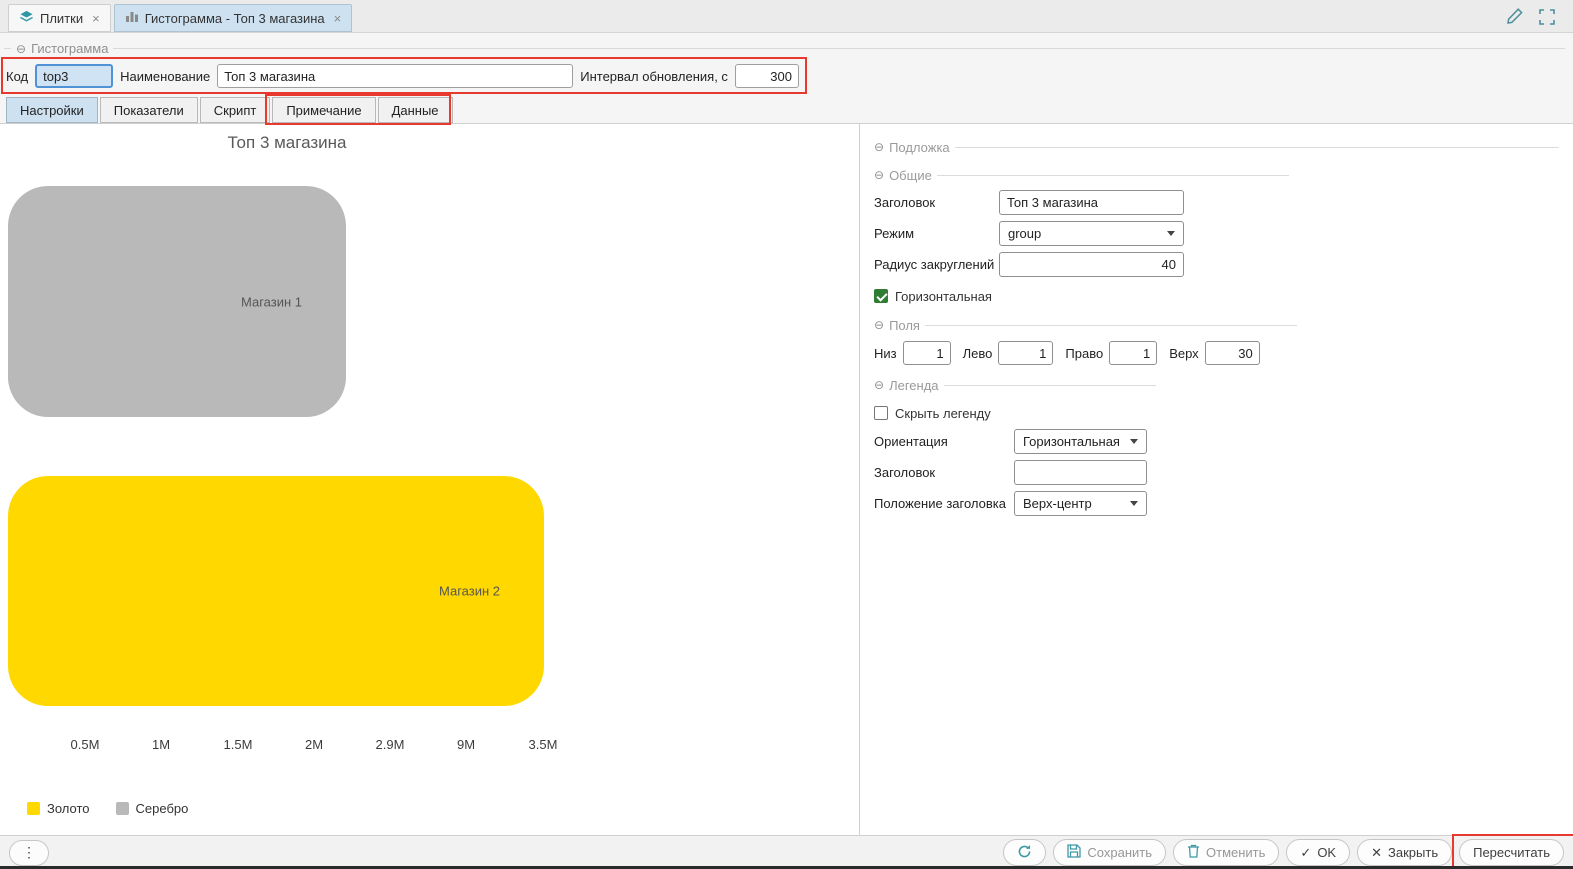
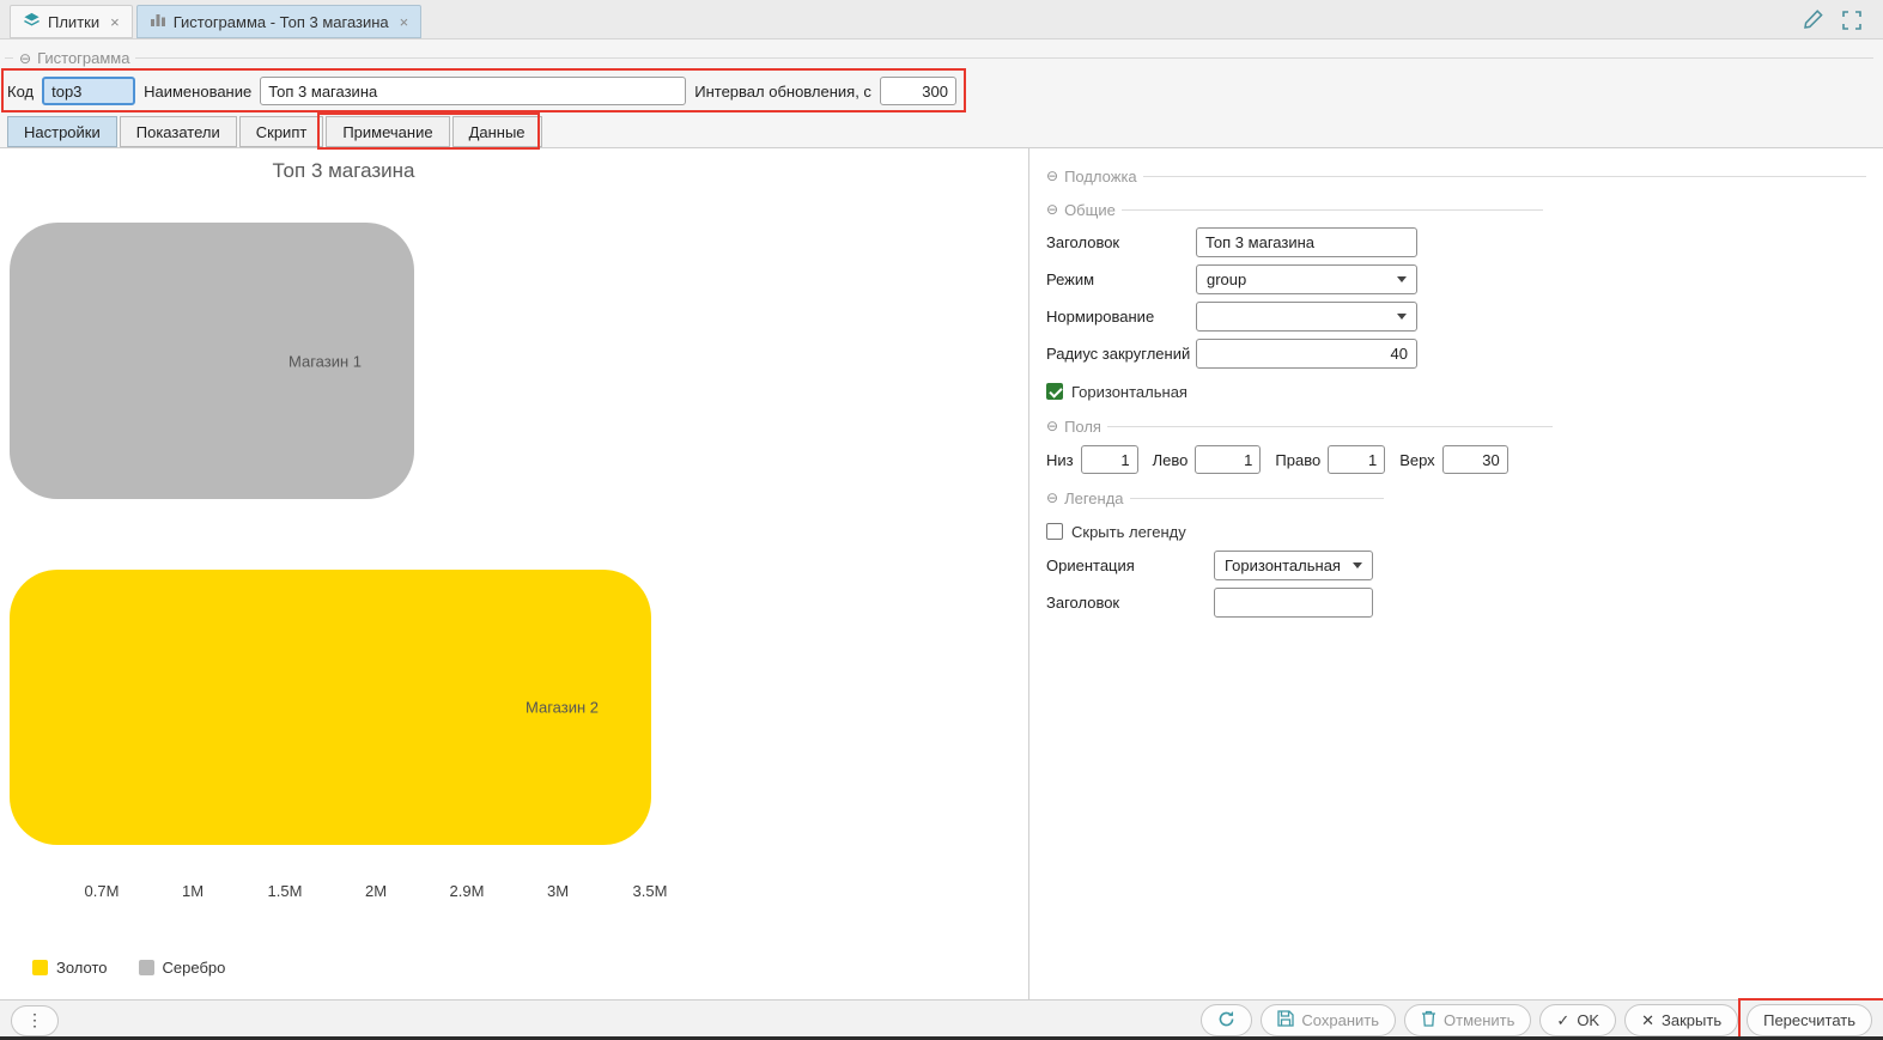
  Плитки
  ×
  Гистограмма - Топ 3 магазина
  ×
  ⊖
  Гистограмма
  Код
  top3
  Наименование
  Топ 3 магазина
  Интервал обновления, с
  300
  Настройки
  Показатели
  Скрипт
  Примечание
  Данные
  Топ 3 магазина
  Магазин 1
  Магазин 2
- 0.5M
+ 0.7M
  1M
  1.5M
  2M
  2.9M
- 9M
+ 3M
  3.5M
  Золото
  Серебро
  ⊖
  Подложка
  ⊖
  Общие
  Заголовок
  Топ 3 магазина
  Режим
  group
+ Нормирование
  Радиус закруглений
  40
  Горизонтальная
  ⊖
  Поля
  Низ
  1
  Лево
  1
  Право
  1
  Верх
  30
  ⊖
  Легенда
  Скрыть легенду
  Ориентация
  Горизонтальная
  Заголовок
- Положение заголовка
- Верх-центр
  ⋮
  Сохранить
  Отменить
  ✓
  OK
  ✕
  Закрыть
  Пересчитать
